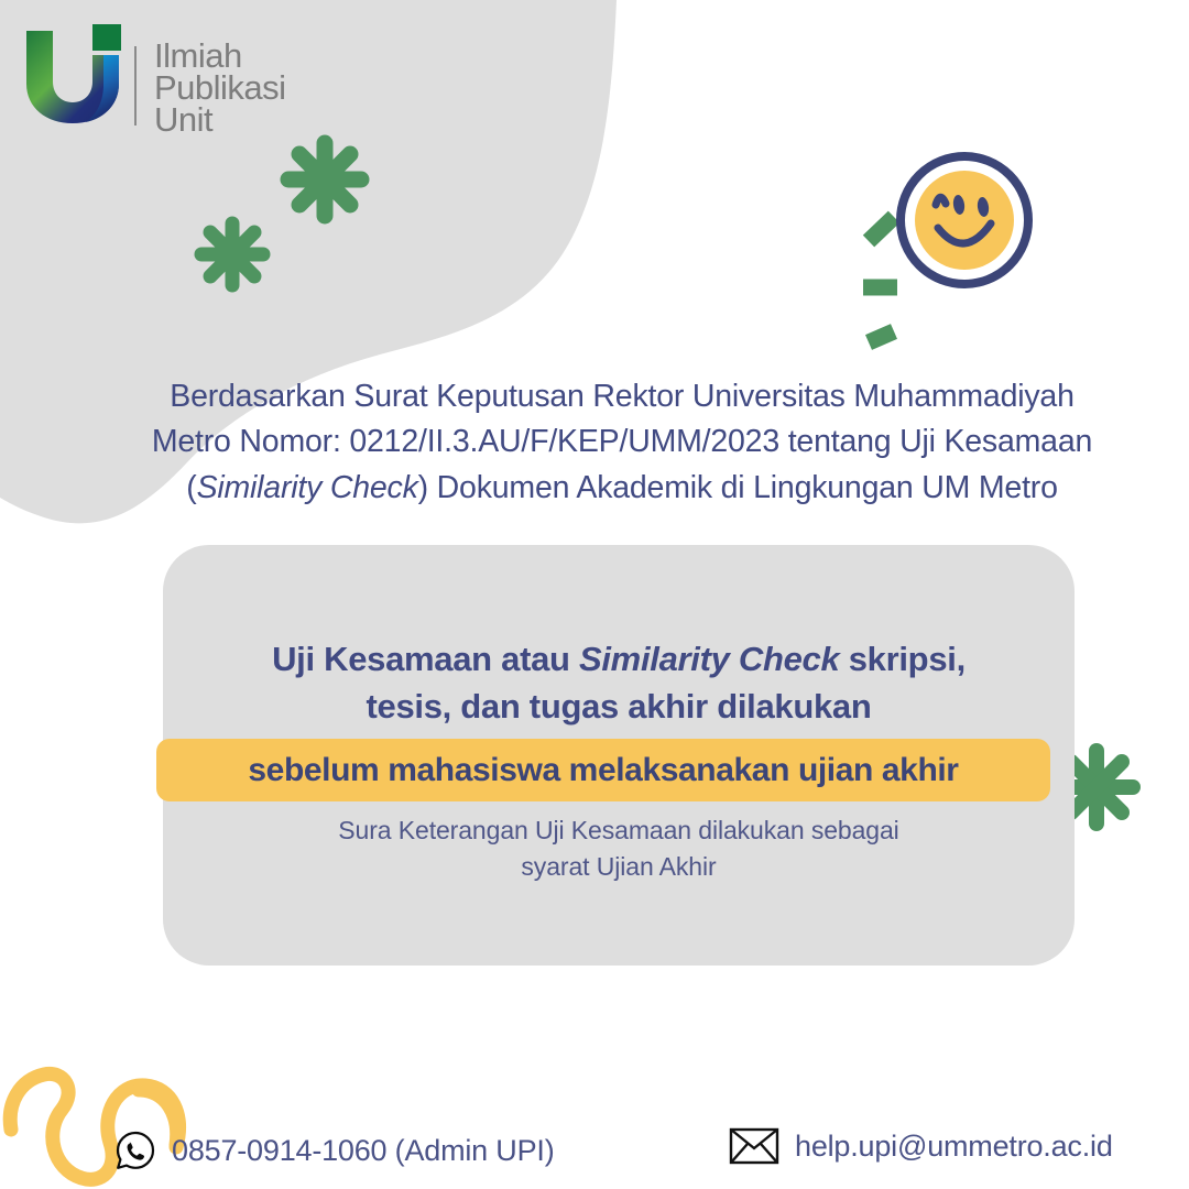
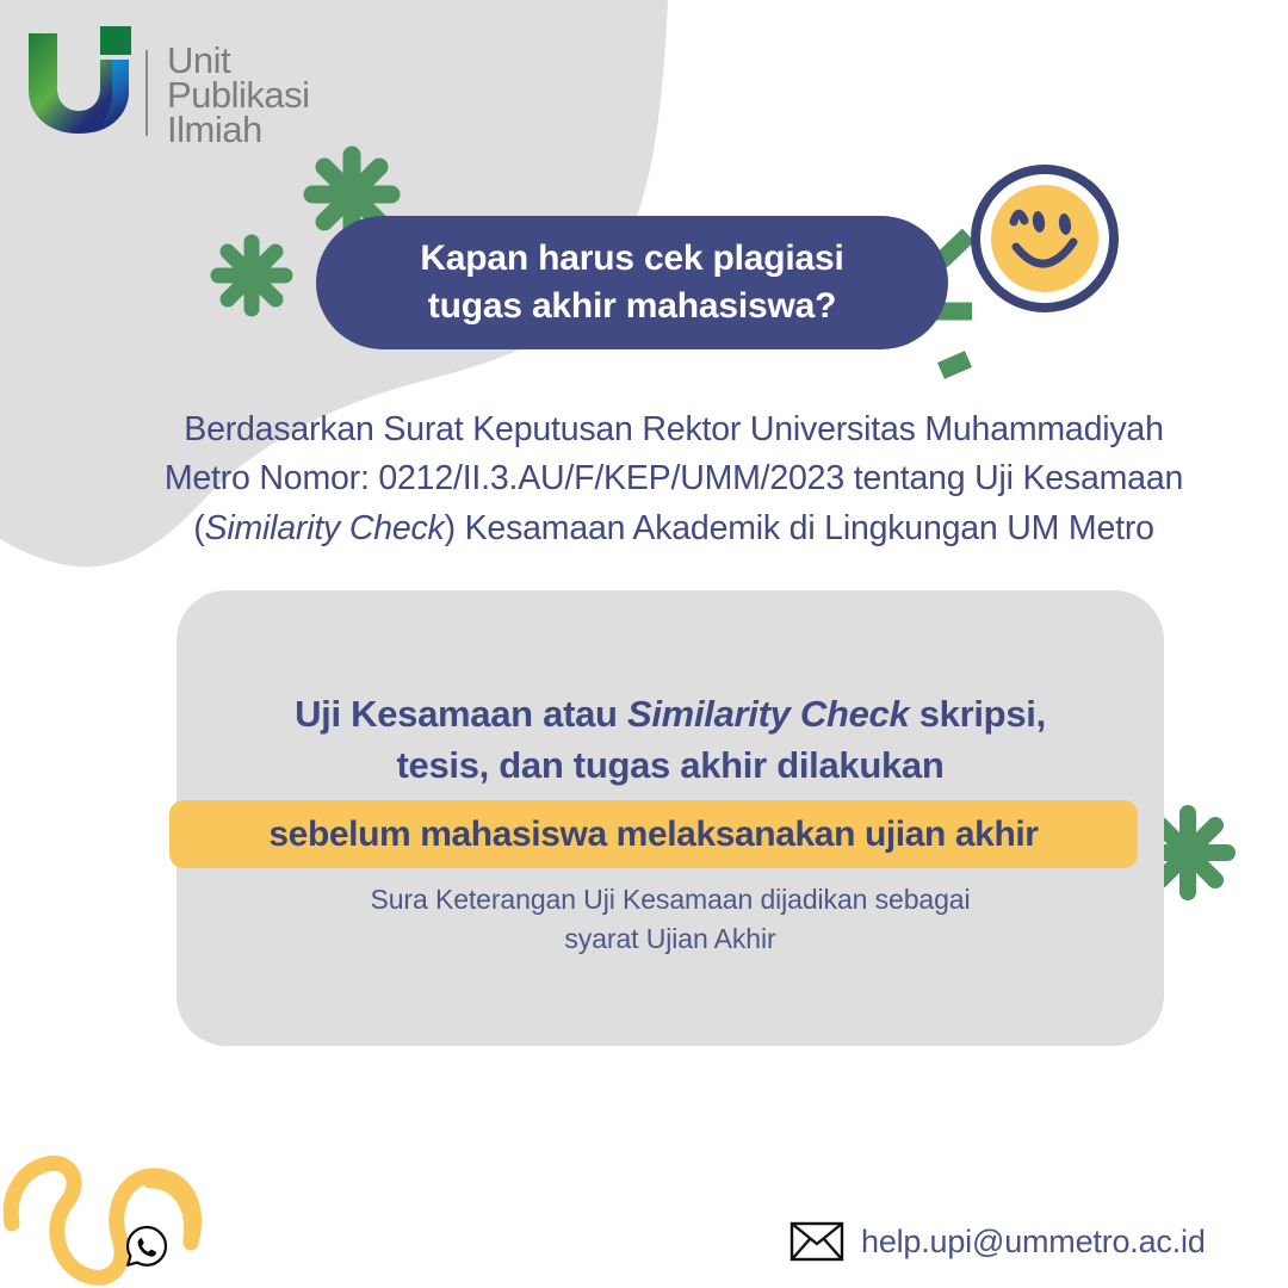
- Ilmiah
+ Unit
  Publikasi
- Unit
+ Ilmiah
+ Kapan harus cek plagiasi
+ tugas akhir mahasiswa?
  Berdasarkan Surat Keputusan Rektor Universitas Muhammadiyah
  Metro Nomor: 0212/II.3.AU/F/KEP/UMM/2023 tentang Uji Kesamaan
- (Similarity Check) Dokumen Akademik di Lingkungan UM Metro
+ (Similarity Check) Kesamaan Akademik di Lingkungan UM Metro
  Uji Kesamaan atau Similarity Check skripsi,
  tesis, dan tugas akhir dilakukan
  sebelum mahasiswa melaksanakan ujian akhir
- Sura Keterangan Uji Kesamaan dilakukan sebagai
+ Sura Keterangan Uji Kesamaan dijadikan sebagai
  syarat Ujian Akhir
- 0857-0914-1060 (Admin UPI)
  help.upi@ummetro.ac.id
